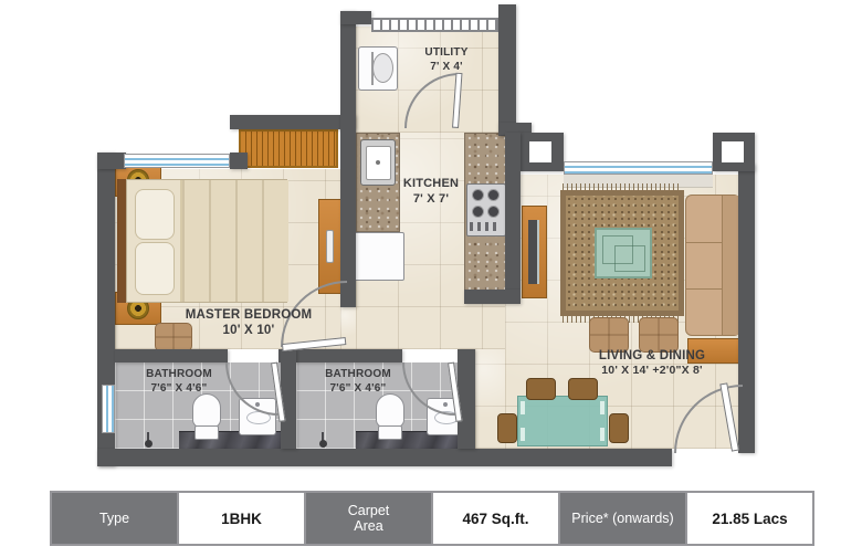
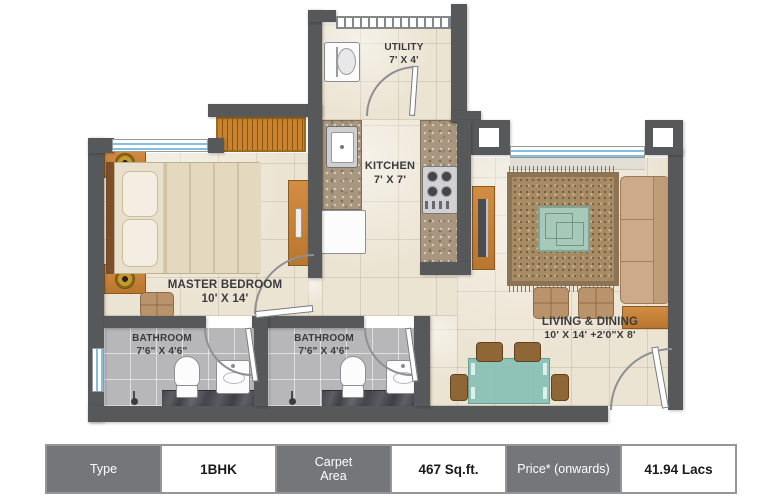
  UTILITY
  7' X 4'
  KITCHEN
  7' X 7'
  MASTER BEDROOM
- 10' X 10'
+ 10' X 14'
  BATHROOM
  7'6" X 4'6"
  BATHROOM
  7'6" X 4'6"
  LIVING & DINING
  10' X 14' +2'0"X 8'
  Type
  1BHK
  Carpet
  Area
  467 Sq.ft.
  Price* (onwards)
- 21.85 Lacs
+ 41.94 Lacs
